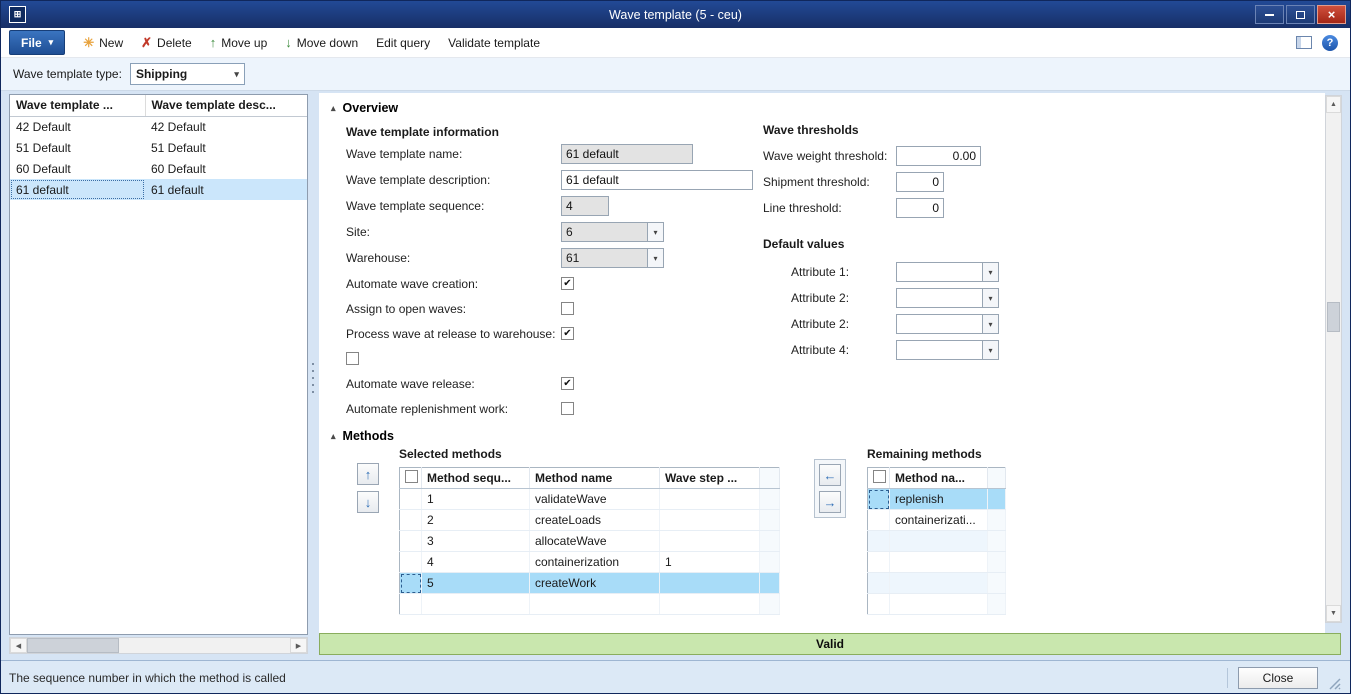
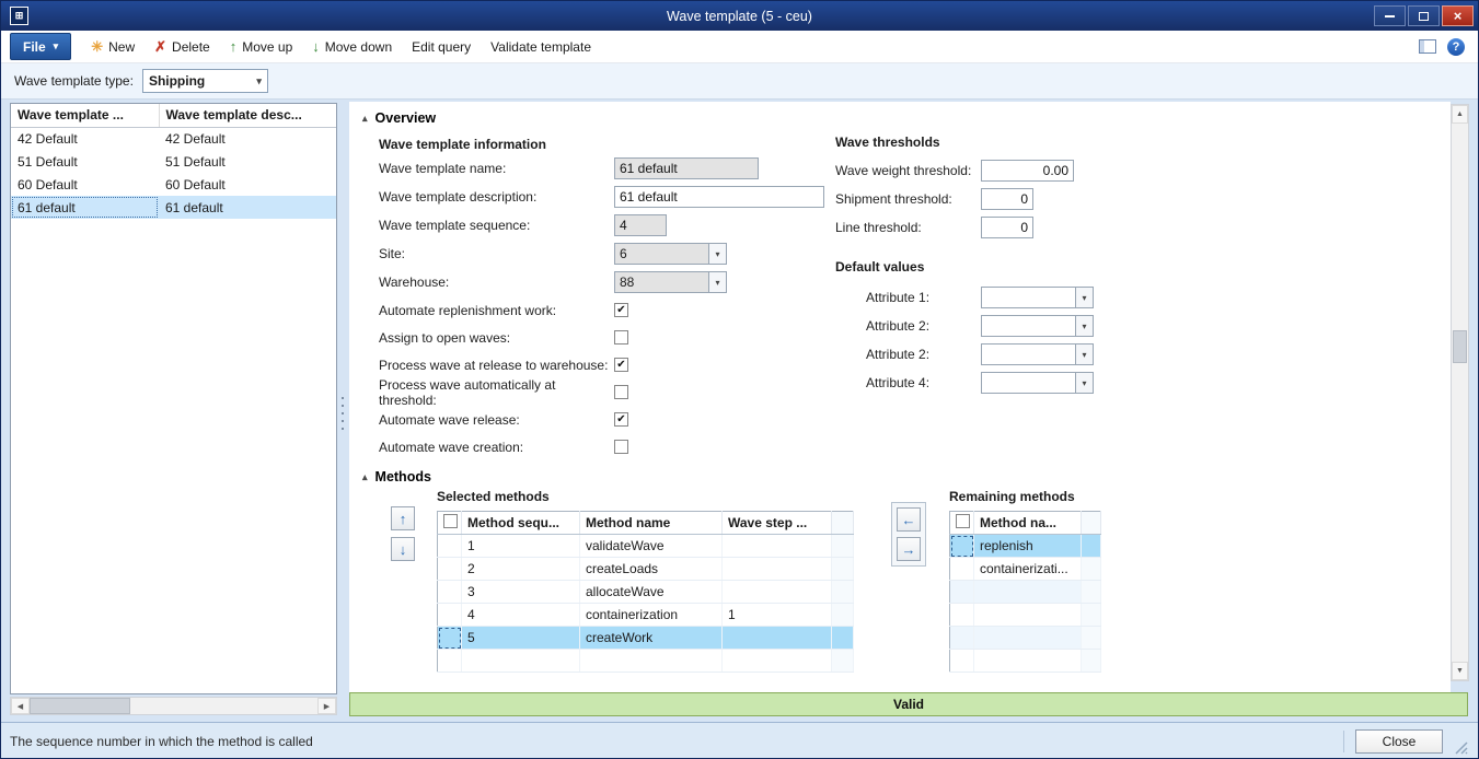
  ⊞
  Wave template (5 - ceu)
  ×
  File
  ▾
  ✳
  New
  ✗
  Delete
  ↑
  Move up
  ↓
  Move down
  Edit query
  Validate template
  ?
  Wave template type:
  Shipping
  ▾
  Wave template ...	Wave template desc...
  42 Default	42 Default
  51 Default	51 Default
  60 Default	60 Default
  61 default	61 default
  ▴
  Overview
  Wave template information
  Wave template name:
  61 default
  Wave template description:
  61 default
  Wave template sequence:
  4
  Site:
  6
  ▾
  Warehouse:
- 61
+ 88
  ▾
- Automate wave creation:
+ Automate replenishment work:
  ✔
  Assign to open waves:
  Process wave at release to warehouse:
  ✔
+ Process wave automatically at threshold:
  Automate wave release:
  ✔
- Automate replenishment work:
+ Automate wave creation:
  Wave thresholds
  Wave weight threshold:
  0.00
  Shipment threshold:
  0
  Line threshold:
  0
  Default values
  Attribute 1:
  ▾
  Attribute 2:
  ▾
  Attribute 2:
  ▾
  Attribute 4:
  ▾
  ▴
  Methods
  ↑
  ↓
  Selected methods
  	Method sequ...	Method name	Wave step ...
  	1	validateWave
  	2	createLoads
  	3	allocateWave
  	4	containerization	1
  	5	createWork
  ←
  →
  Remaining methods
  	Method na...
  	replenish
  	containerizati...
  Valid
  The sequence number in which the method is called
  Close
